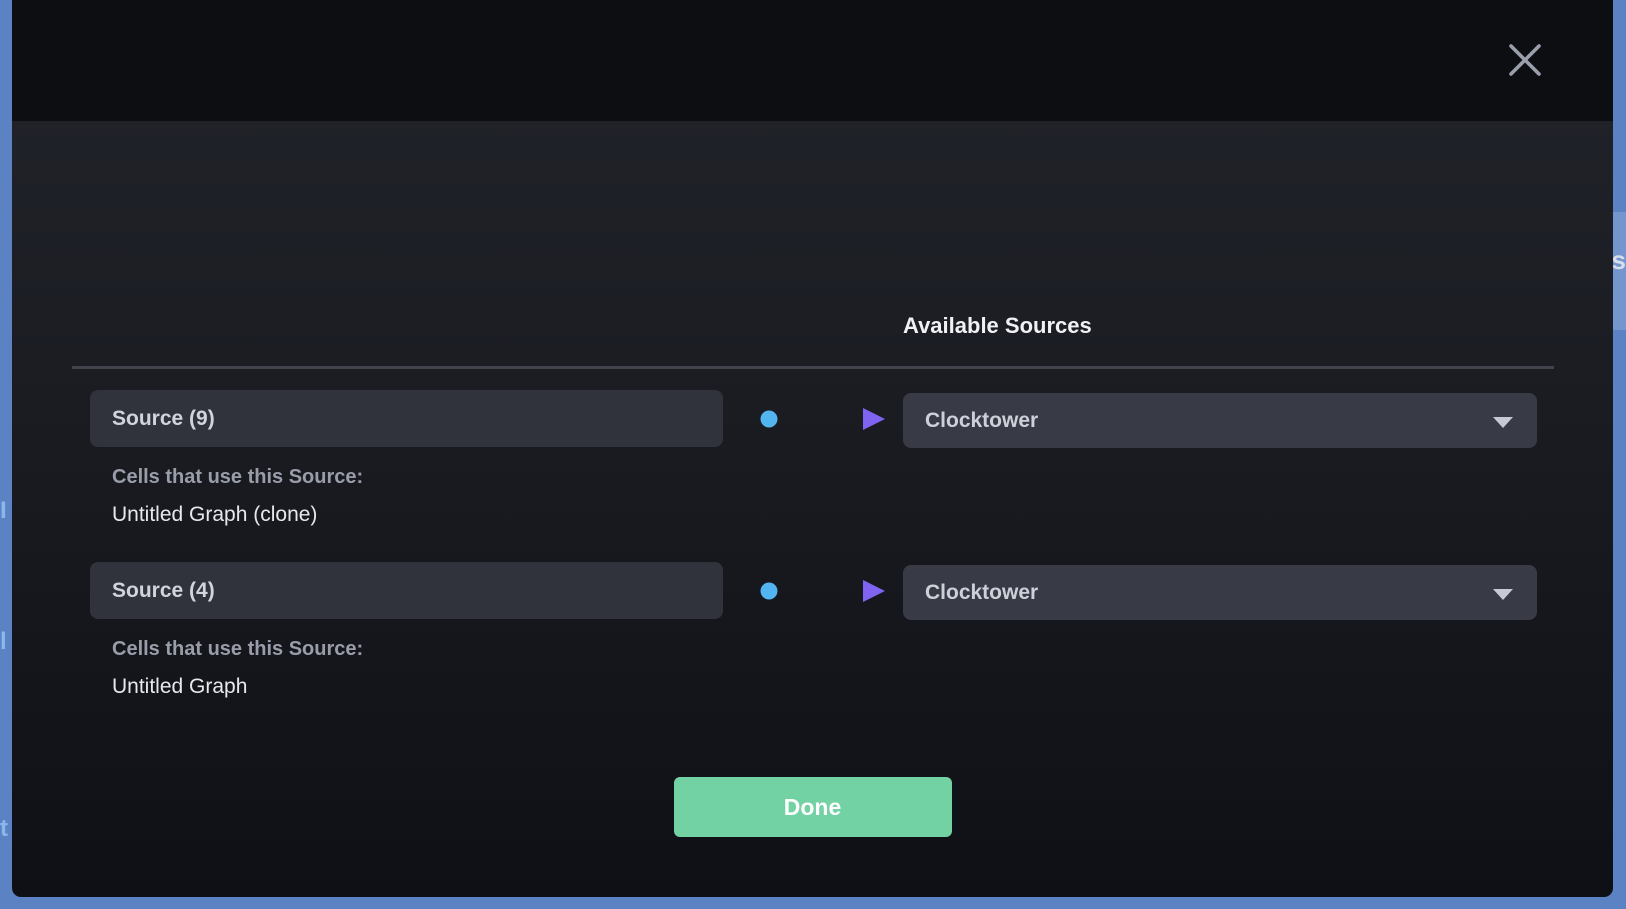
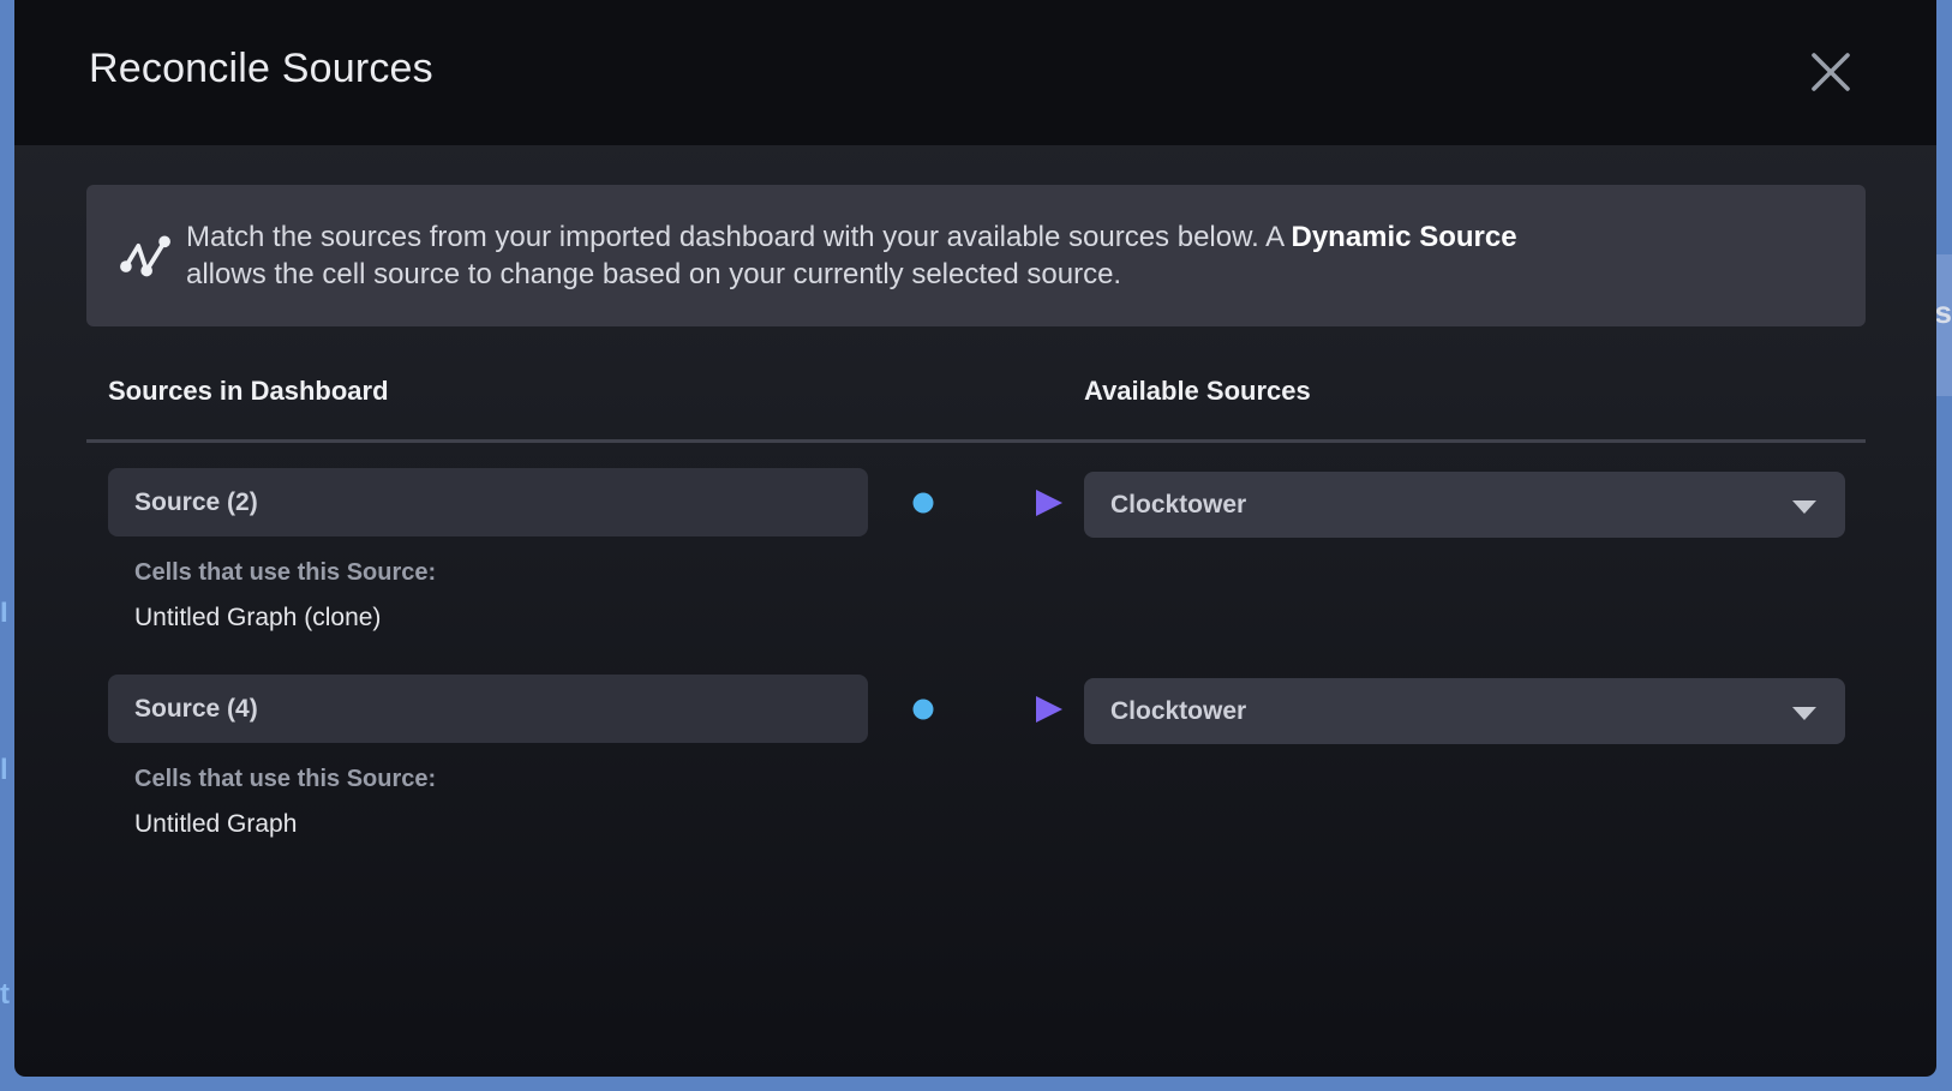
  I
  l
  t
+ Reconcile Sources
+ Match the sources from your imported dashboard with your available sources below. A Dynamic Source
+ allows the cell source to change based on your currently selected source.
+ Sources in Dashboard
  Available Sources
- Source (9)
+ Source (2)
  Clocktower
  Cells that use this Source:
  Untitled Graph (clone)
  Source (4)
  Clocktower
  Cells that use this Source:
  Untitled Graph
- Done
